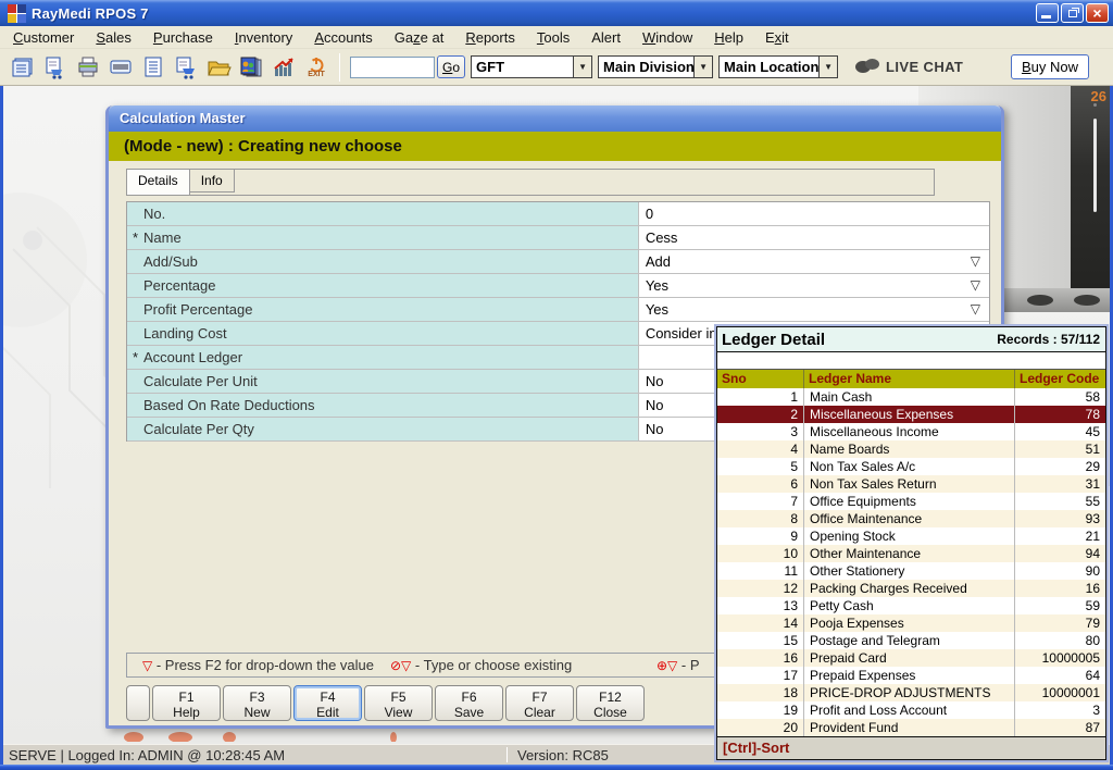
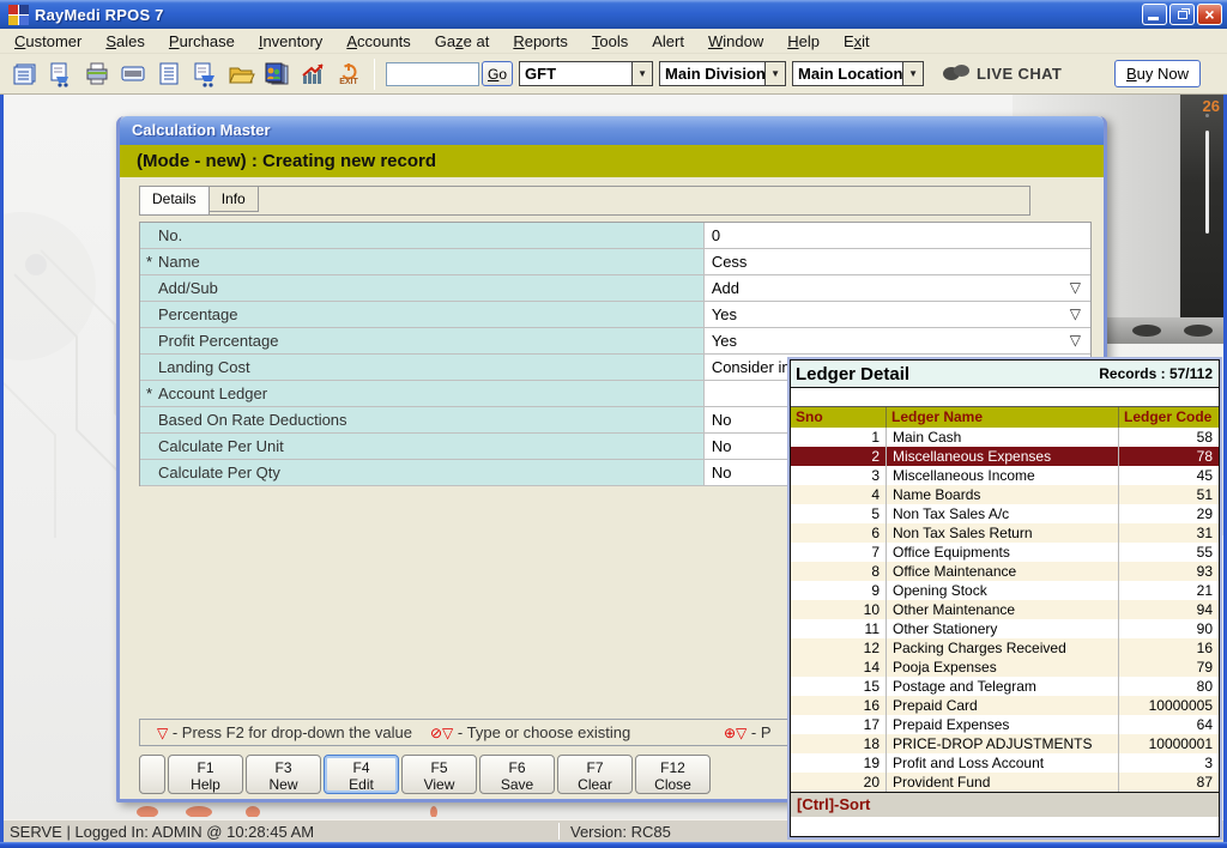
  RayMedi RPOS 7
  ×
  Customer
  Sales
  Purchase
  Inventory
  Accounts
  Gaze at
  Reports
  Tools
  Alert
  Window
  Help
  Exit
  Go
  GFT
  ▼
  Main Division
  ▼
  Main Location
  ▼
  LIVE CHAT
  Buy Now
  26
  Calculation Master
- (Mode - new) : Creating new choose
+ (Mode - new) : Creating new record
  Details
  Info
  No.
  0
  *
  Name
  Cess
  Add/Sub
  Add
  ▽
  Percentage
  Yes
  ▽
  Profit Percentage
  Yes
  ▽
  Landing Cost
  *
  Account Ledger
- Calculate Per Unit
+ Based On Rate Deductions
  No
- Based On Rate Deductions
+ Calculate Per Unit
  No
  Calculate Per Qty
  No
  ▽ - Press F2 for drop-down the value
  ⊘▽ - Type or choose existing
  ⊕▽ - P
  F1
  Help
  F3
  New
  F4
  Edit
  F5
  View
  F6
  Save
  F7
  Clear
  F12
  Close
  Ledger Detail
  Records : 57/112
  Sno
  Ledger Name
  Ledger Code
  1
  Main Cash
  58
  2
  Miscellaneous Expenses
  78
  3
  Miscellaneous Income
  45
  4
  Name Boards
  51
  5
  Non Tax Sales A/c
  29
  6
  Non Tax Sales Return
  31
  7
  Office Equipments
  55
  8
  Office Maintenance
  93
  9
  Opening Stock
  21
  10
  Other Maintenance
  94
  11
  Other Stationery
  90
  12
  Packing Charges Received
  16
- 13
- Petty Cash
- 59
  14
  Pooja Expenses
  79
  15
  Postage and Telegram
  80
  16
  Prepaid Card
  10000005
  17
  Prepaid Expenses
  64
  18
  PRICE-DROP ADJUSTMENTS
  10000001
  19
  Profit and Loss Account
  3
  20
  Provident Fund
  87
  [Ctrl]-Sort
  SERVE | Logged In: ADMIN @ 10:28:45 AM
  Version: RC85
